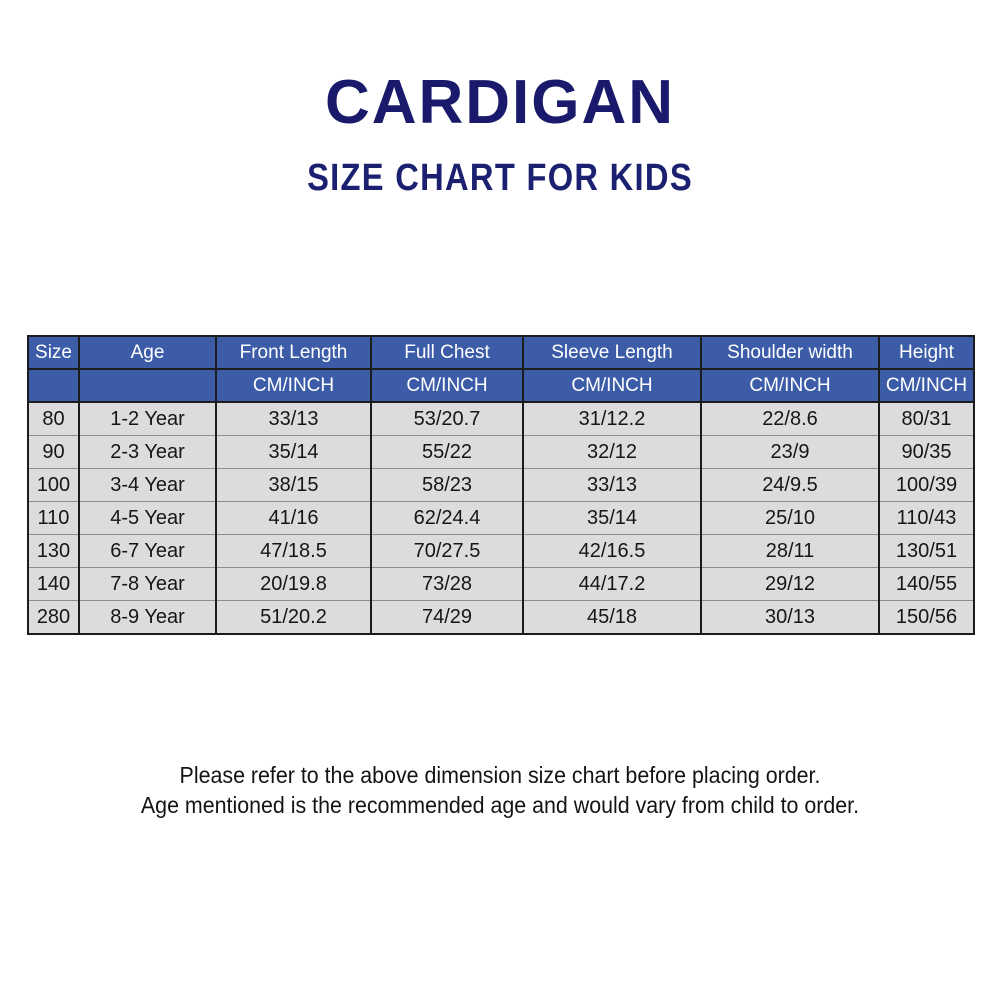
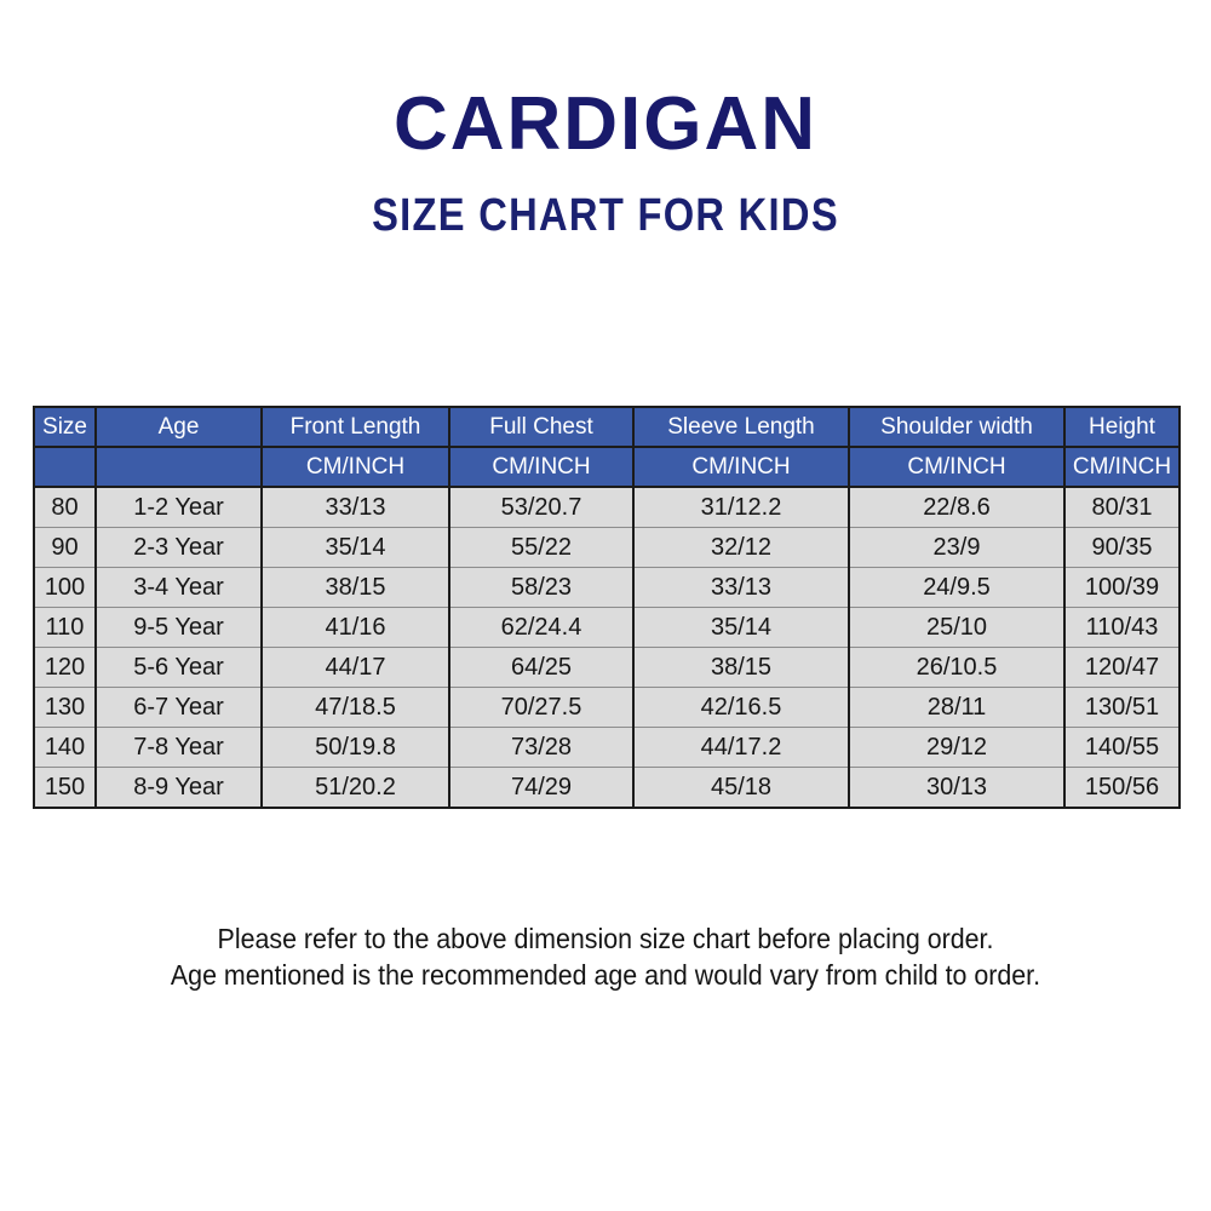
  CARDIGAN
  SIZE CHART FOR KIDS
  Size	Age	Front Length	Full Chest	Sleeve Length	Shoulder width	Height
  		CM/INCH	CM/INCH	CM/INCH	CM/INCH	CM/INCH
  80	1-2 Year	33/13	53/20.7	31/12.2	22/8.6	80/31
  90	2-3 Year	35/14	55/22	32/12	23/9	90/35
  100	3-4 Year	38/15	58/23	33/13	24/9.5	100/39
- 110	4-5 Year	41/16	62/24.4	35/14	25/10	110/43
+ 110	9-5 Year	41/16	62/24.4	35/14	25/10	110/43
+ 120	5-6 Year	44/17	64/25	38/15	26/10.5	120/47
  130	6-7 Year	47/18.5	70/27.5	42/16.5	28/11	130/51
- 140	7-8 Year	20/19.8	73/28	44/17.2	29/12	140/55
+ 140	7-8 Year	50/19.8	73/28	44/17.2	29/12	140/55
- 280	8-9 Year	51/20.2	74/29	45/18	30/13	150/56
+ 150	8-9 Year	51/20.2	74/29	45/18	30/13	150/56
  Please refer to the above dimension size chart before placing order.
  Age mentioned is the recommended age and would vary from child to order.
